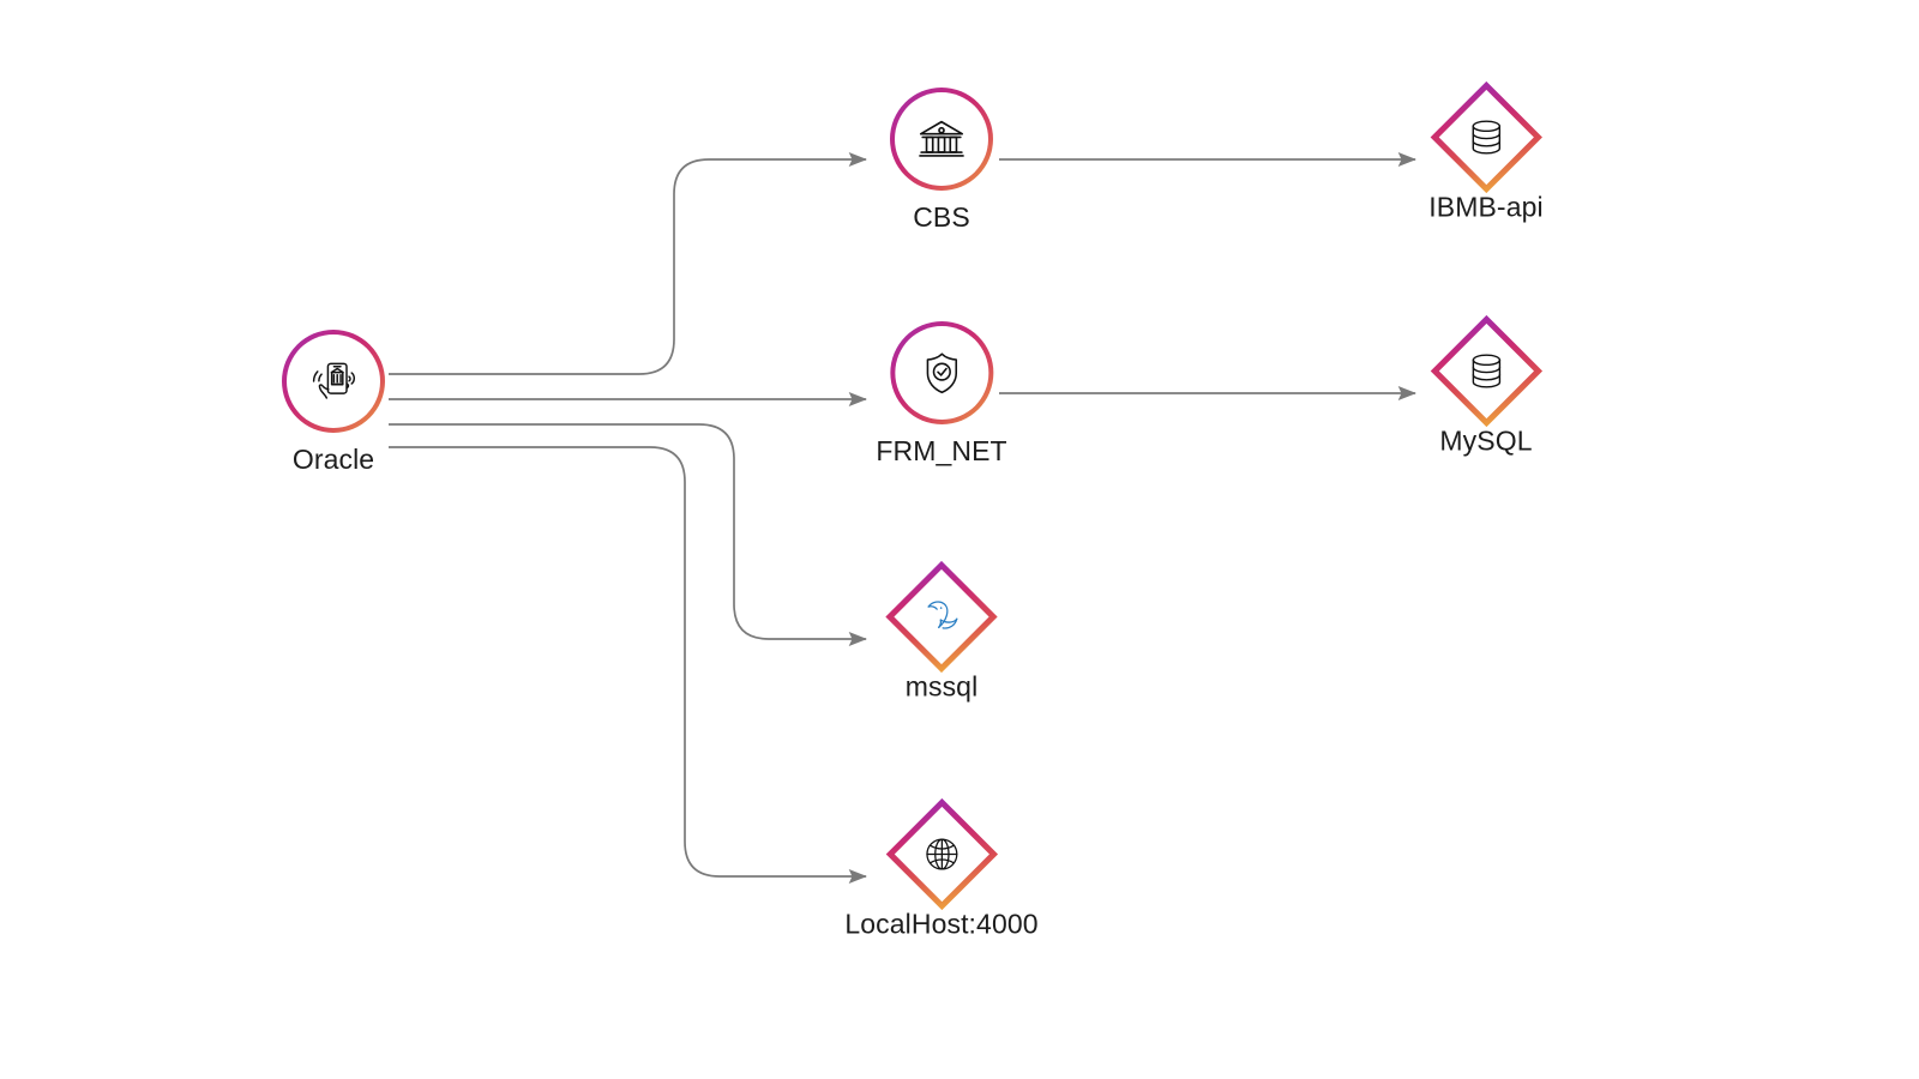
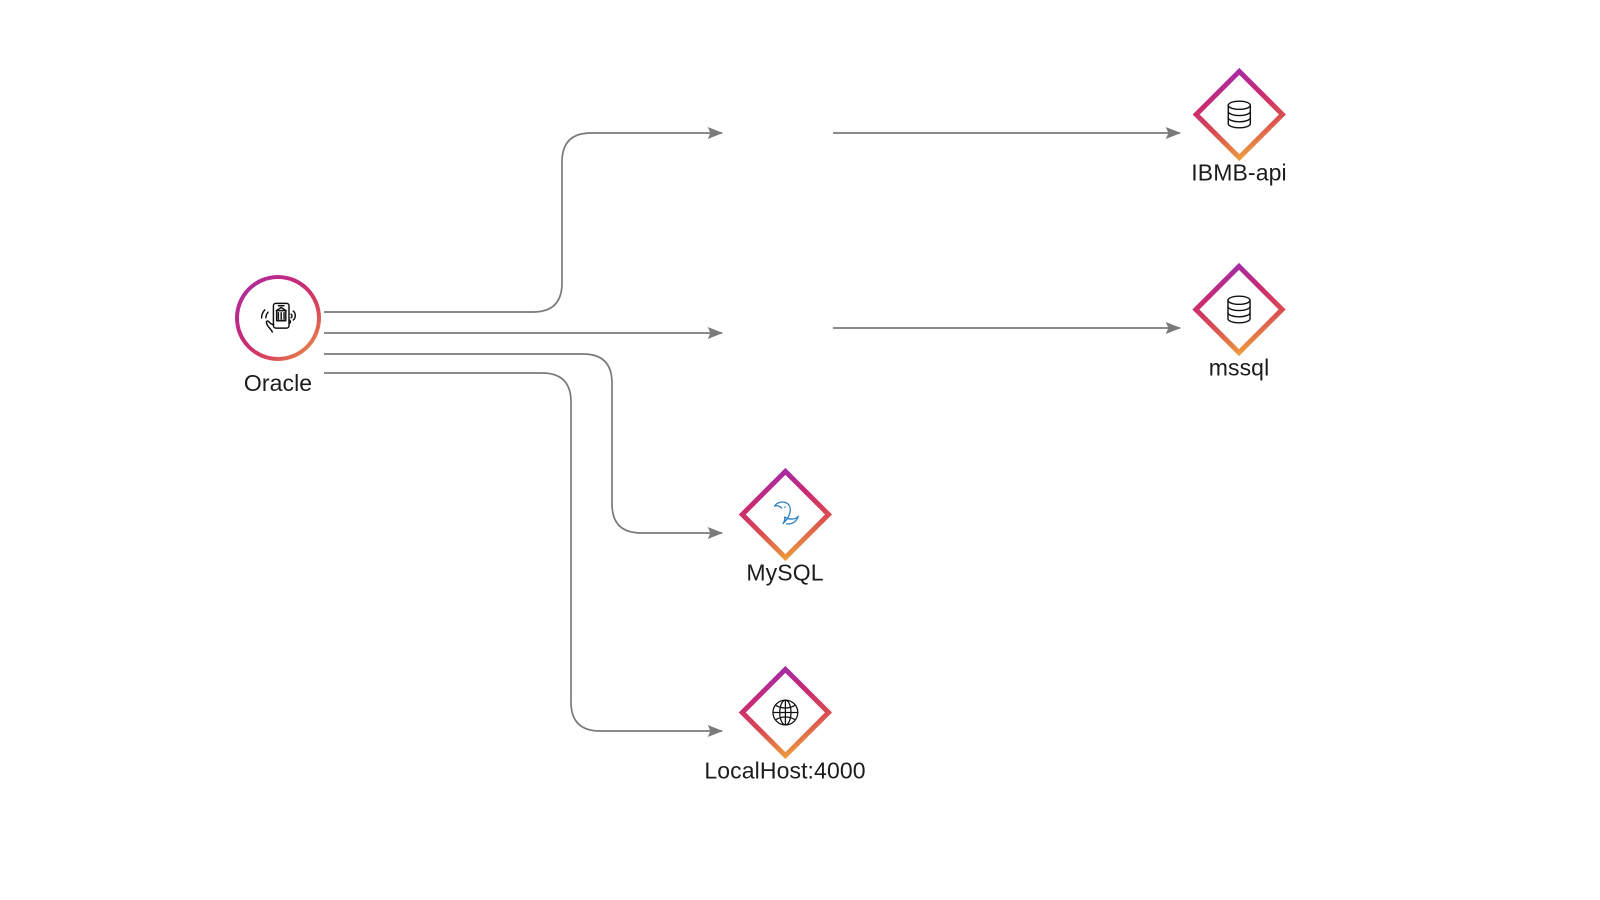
  Oracle
- CBS
- FRM_NET
- mssql
+ MySQL
  LocalHost:4000
  IBMB-api
- MySQL
+ mssql
